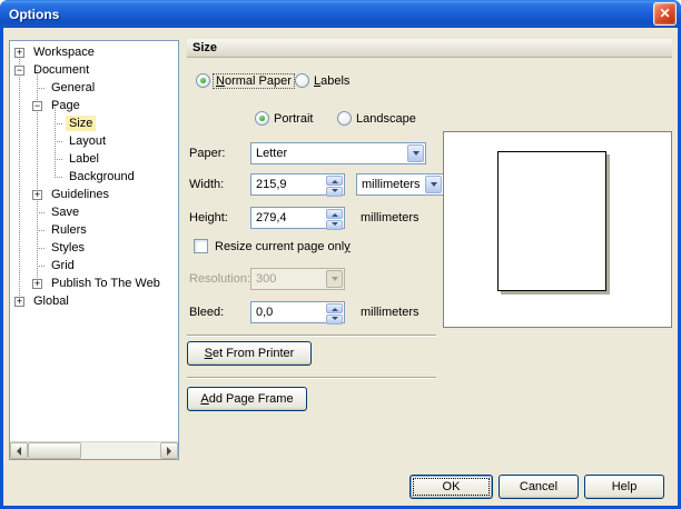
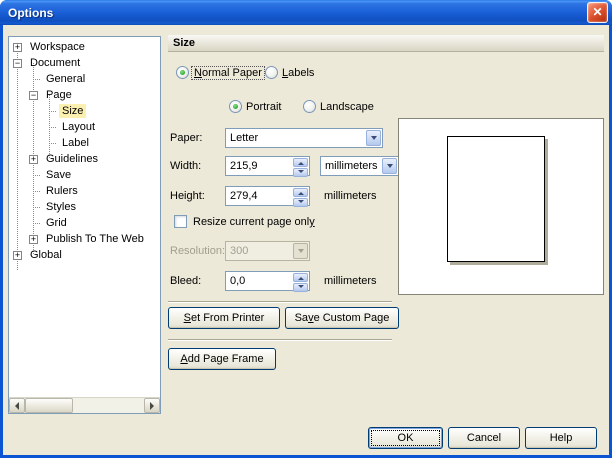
  Options
  ✕
  +
  Workspace
  −
  Document
  General
  −
  Page
  Size
  Layout
  Label
- Background
  +
  Guidelines
  Save
  Rulers
  Styles
  Grid
  +
  Publish To The Web
  +
  Global
  Size
  Normal Paper
  Labels
  Portrait
  Landscape
  Paper:
  Letter
  Width:
  215,9
  millimeters
  Height:
  279,4
  millimeters
  Resize current page only
  Resolution:
  300
  Bleed:
  0,0
  millimeters
  S
  et From Printer
+ Sa
+ v
+ e Custom Page
  A
  dd Page Frame
  OK
  Cancel
  Help
